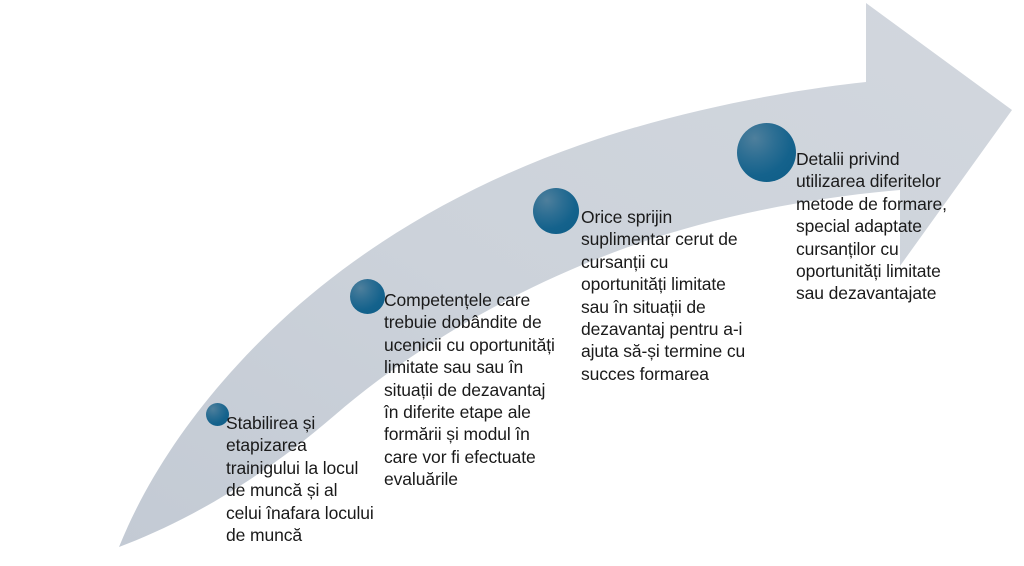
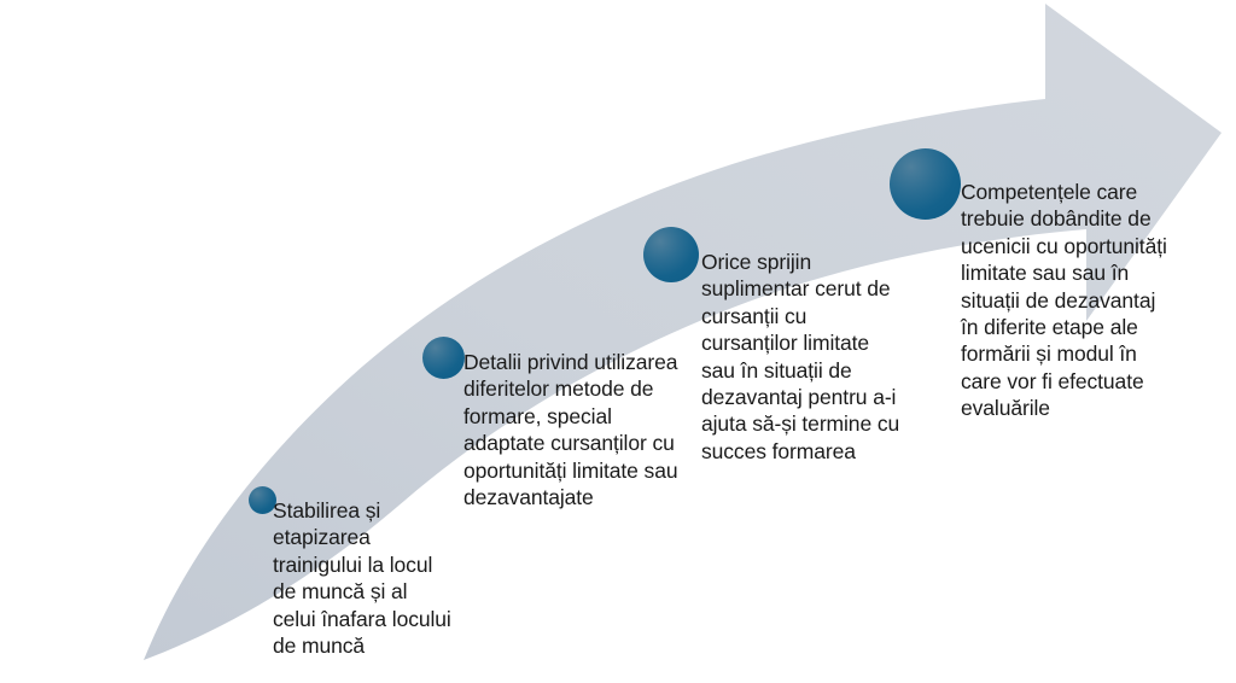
  Stabilirea și etapizarea trainigului la locul de muncă și al celui înafara locului de muncă
- Competențele care trebuie dobândite de ucenicii cu oportunități limitate sau sau în situații de dezavantaj în diferite etape ale formării și modul în care vor fi efectuate evaluările
+ Detalii privind utilizarea diferitelor metode de formare, special adaptate cursanților cu oportunități limitate sau dezavantajate
- Orice sprijin suplimentar cerut de cursanții cu oportunități limitate sau în situații de dezavantaj pentru a-i ajuta să-și termine cu succes formarea
+ Orice sprijin suplimentar cerut de cursanții cu cursanților limitate sau în situații de dezavantaj pentru a-i ajuta să-și termine cu succes formarea
- Detalii privind utilizarea diferitelor metode de formare, special adaptate cursanților cu oportunități limitate sau dezavantajate
+ Competențele care trebuie dobândite de ucenicii cu oportunități limitate sau sau în situații de dezavantaj în diferite etape ale formării și modul în care vor fi efectuate evaluările
